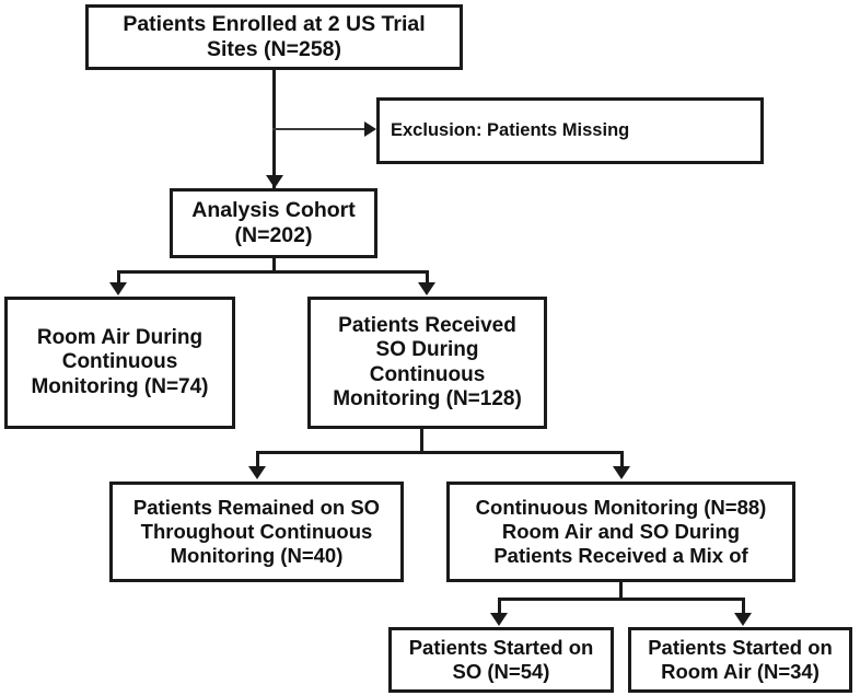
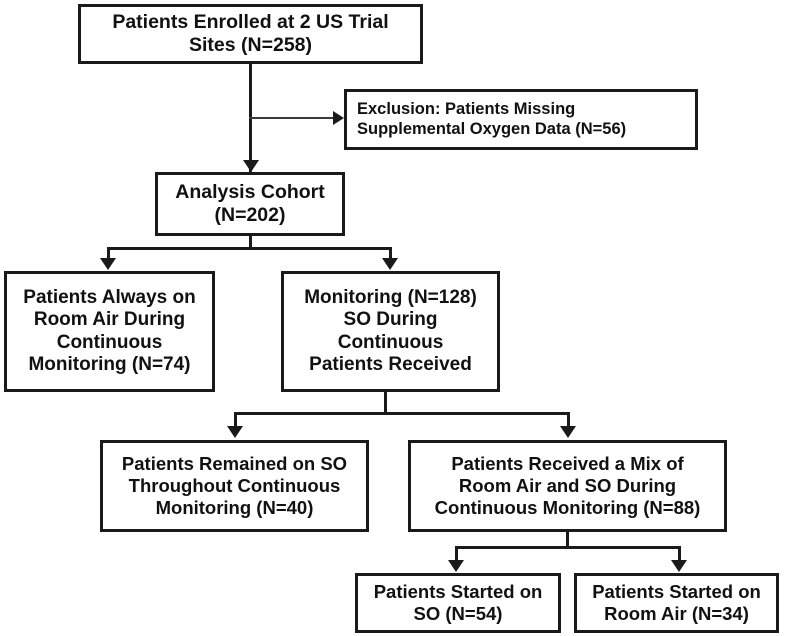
  Patients Enrolled at 2 US Trial
  Sites (N=258)
  Exclusion: Patients Missing
+ Supplemental Oxygen Data (N=56)
  Analysis Cohort
  (N=202)
+ Patients Always on
  Room Air During
  Continuous
  Monitoring (N=74)
- Patients Received
+ Monitoring (N=128)
  SO During
  Continuous
- Monitoring (N=128)
+ Patients Received
  Patients Remained on SO
  Throughout Continuous
  Monitoring (N=40)
- Continuous Monitoring (N=88)
+ Patients Received a Mix of
  Room Air and SO During
- Patients Received a Mix of
+ Continuous Monitoring (N=88)
  Patients Started on
  SO (N=54)
  Patients Started on
  Room Air (N=34)
